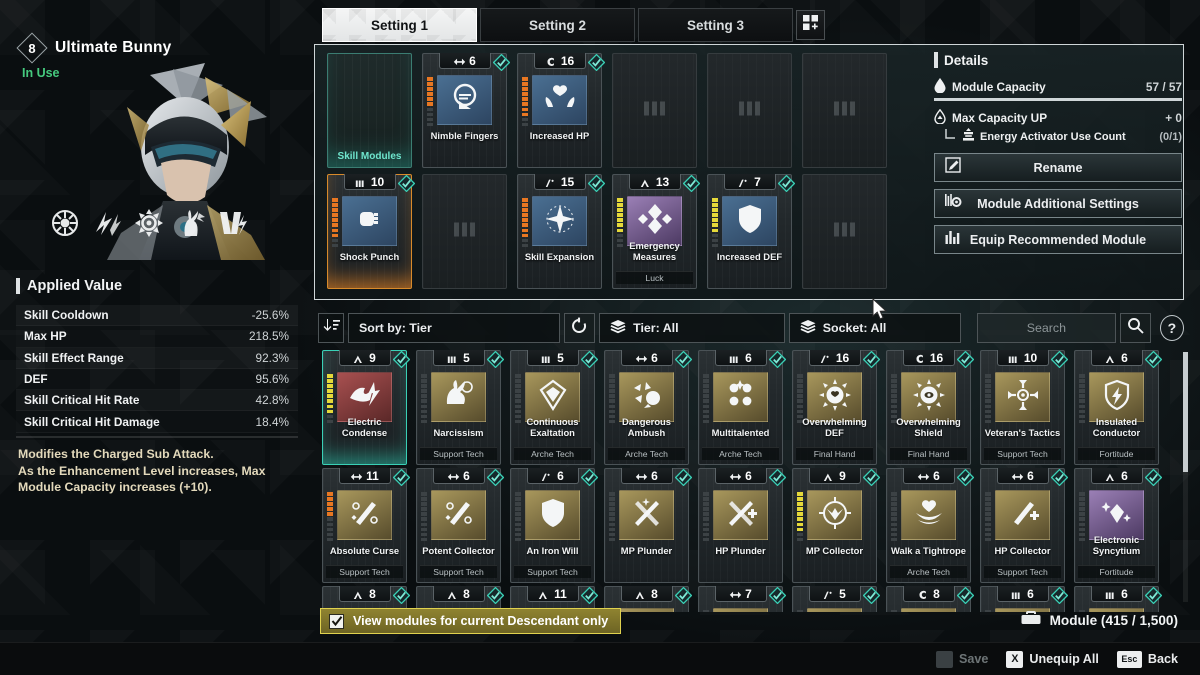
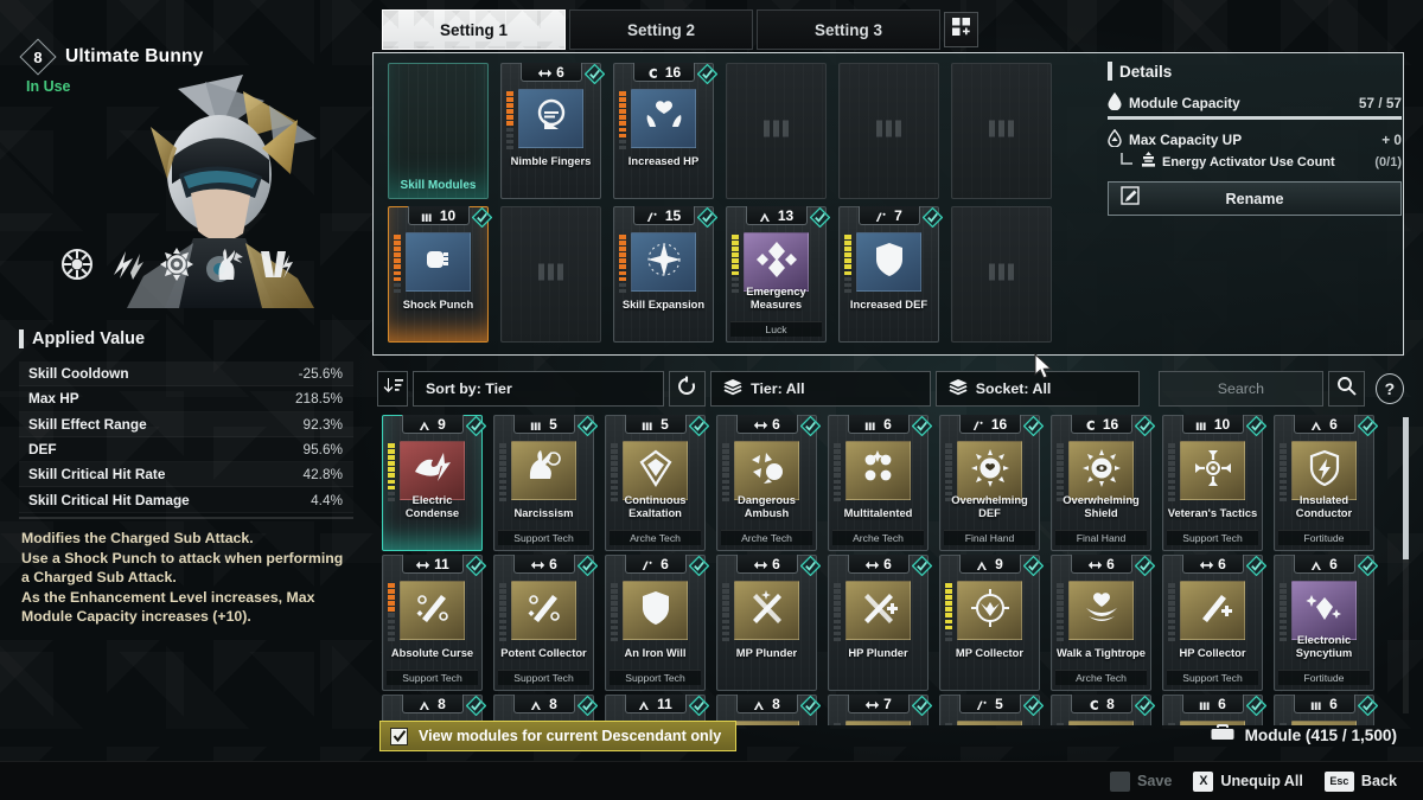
  8
  Ultimate Bunny
  In Use
  Applied Value
  Skill Cooldown
  -25.6%
  Max HP
  218.5%
  Skill Effect Range
  92.3%
  DEF
  95.6%
  Skill Critical Hit Rate
  42.8%
  Skill Critical Hit Damage
- 18.4%
+ 4.4%
  Modifies the Charged Sub Attack.
+ Use a Shock Punch to attack when performing a Charged Sub Attack.
  As the Enhancement Level increases, Max Module Capacity increases (+10).
  Setting 1
  Setting 2
  Setting 3
  Skill Modules
  6
  Nimble Fingers
  16
  Increased HP
  10
  Shock Punch
  15
  Skill Expansion
  13
  Emergency Measures
  Luck
  7
  Increased DEF
  Details
  Module Capacity
  57 / 57
  Max Capacity UP
  + 0
  Energy Activator Use Count
  (0/1)
  Rename
- Module Additional Settings
- Equip Recommended Module
  Sort by: Tier
  Tier: All
  Socket: All
  Search
  ?
  9
  Electric Condense
  5
  Narcissism
  Support Tech
  5
  Continuous Exaltation
  Arche Tech
  6
  Dangerous Ambush
  Arche Tech
  6
  Multitalented
  Arche Tech
  16
  Overwhelming DEF
  Final Hand
  16
  Overwhelming Shield
  Final Hand
  10
  Veteran's Tactics
  Support Tech
  6
  Insulated Conductor
  Fortitude
  11
  Absolute Curse
  Support Tech
  6
  Potent Collector
  Support Tech
  6
  An Iron Will
  Support Tech
  6
  MP Plunder
  6
  HP Plunder
  9
  MP Collector
  6
  Walk a Tightrope
  Arche Tech
  6
  HP Collector
  Support Tech
  6
  Electronic Syncytium
  Fortitude
  8
  8
  11
  8
  7
  5
  8
  6
  6
  View modules for current Descendant only
  Module (415 / 1,500)
  Save
  X
  Unequip All
  Esc
  Back
